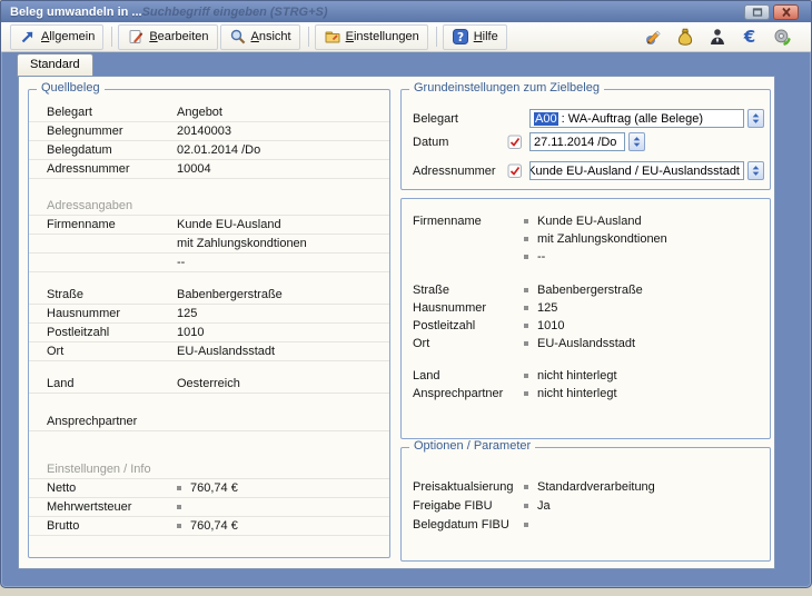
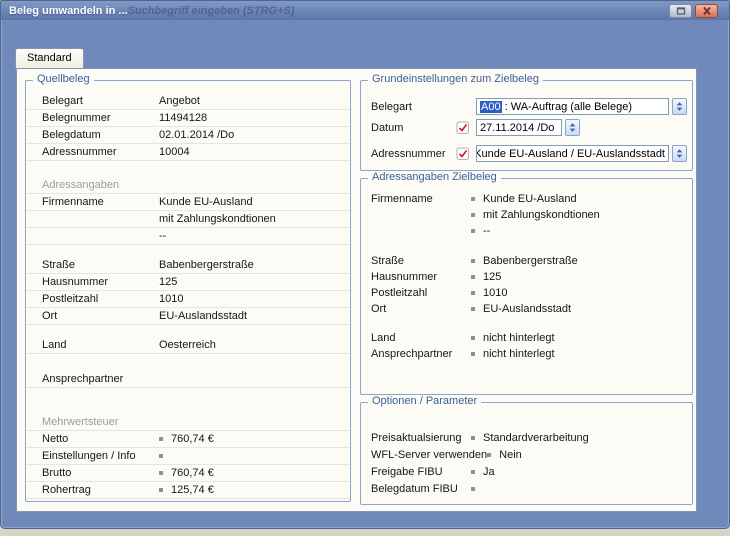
  Beleg umwandeln in ...
  Suchbegriff eingeben (STRG+S)
- Allgemein
- Bearbeiten
- Ansicht
- Einstellungen
- ?
- Hilfe
- €
  Standard
  Quellbeleg
  Belegart
  Angebot
  Belegnummer
- 20140003
+ 11494128
  Belegdatum
  02.01.2014 /Do
  Adressnummer
  10004
  Adressangaben
  Firmenname
  Kunde EU-Ausland
  mit Zahlungskondtionen
  --
  Straße
  Babenbergerstraße
  Hausnummer
  125
  Postleitzahl
  1010
  Ort
  EU-Auslandsstadt
  Land
  Oesterreich
  Ansprechpartner
- Einstellungen / Info
+ Mehrwertsteuer
  Netto
  760,74 €
- Mehrwertsteuer
+ Einstellungen / Info
  Brutto
  760,74 €
+ Rohertrag
+ 125,74 €
  Grundeinstellungen zum Zielbeleg
  Belegart
  A00
  : WA-Auftrag (alle Belege)
  Datum
  27.11.2014 /Do
  Adressnummer
  Kunde EU-Ausland / EU-Auslandsstadt
+ Adressangaben Zielbeleg
  Firmenname
  Kunde EU-Ausland
  mit Zahlungskondtionen
  --
  Straße
  Babenbergerstraße
  Hausnummer
  125
  Postleitzahl
  1010
  Ort
  EU-Auslandsstadt
  Land
  nicht hinterlegt
  Ansprechpartner
  nicht hinterlegt
  Optionen / Parameter
  Preisaktualsierung
  Standardverarbeitung
+ WFL-Server verwenden
+ Nein
  Freigabe FIBU
  Ja
  Belegdatum FIBU
